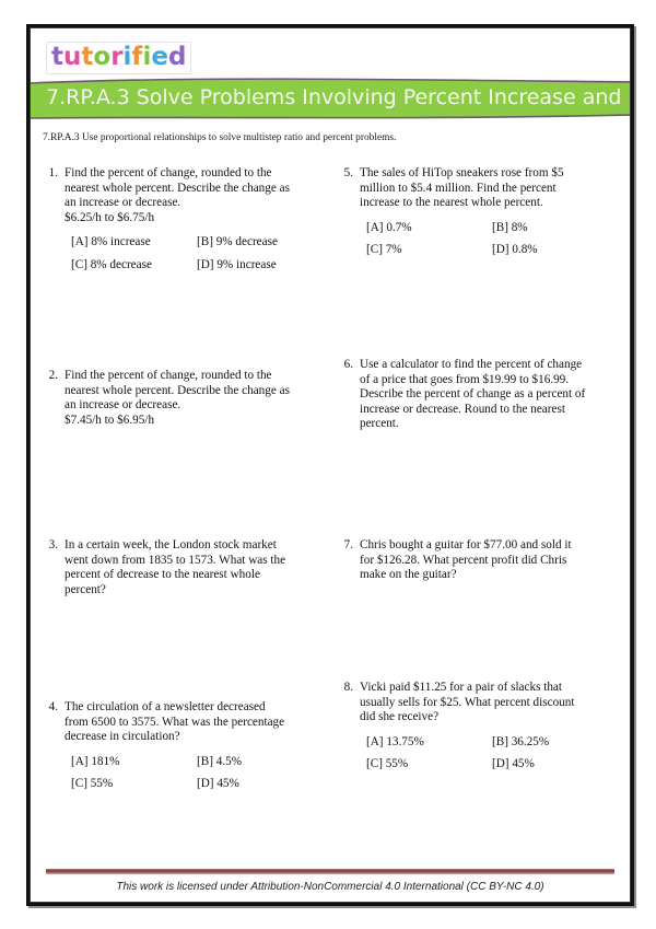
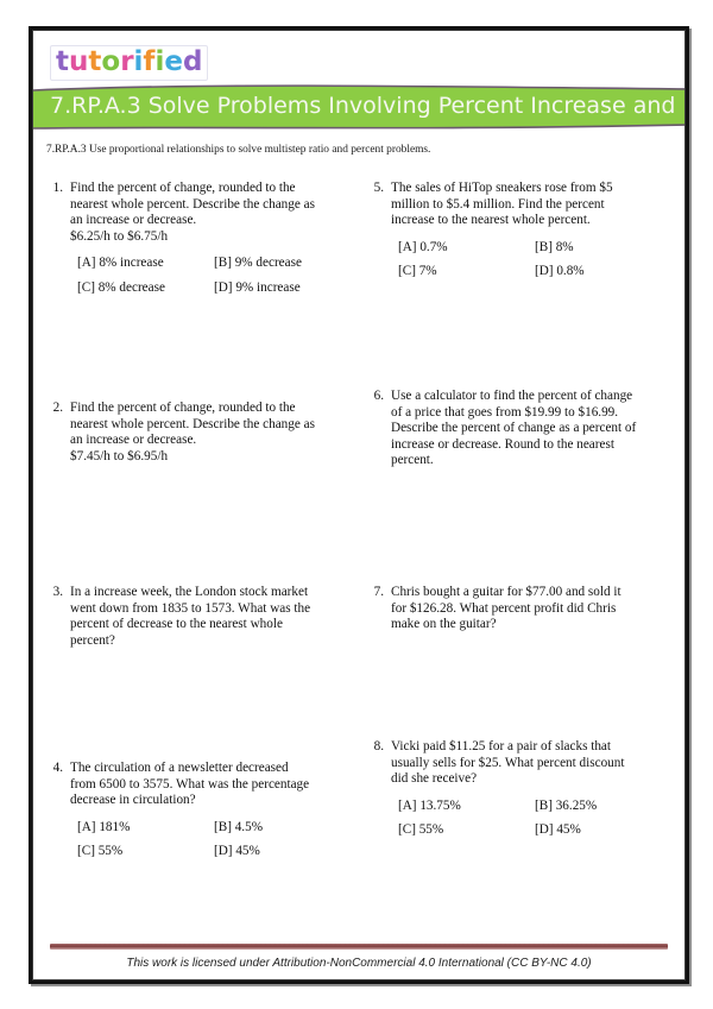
  tutorified
  7.RP.A.3 Solve Problems Involving Percent Increase and
  7.RP.A.3 Use proportional relationships to solve multistep ratio and percent problems.
  1.
  Find the percent of change, rounded to the
  nearest whole percent. Describe the change as
  an increase or decrease.
  $6.25/h to $6.75/h
  [A] 8% increase
  [B] 9% decrease
  [C] 8% decrease
  [D] 9% increase
  2.
  Find the percent of change, rounded to the
  nearest whole percent. Describe the change as
  an increase or decrease.
  $7.45/h to $6.95/h
  3.
- In a certain week, the London stock market
+ In a increase week, the London stock market
  went down from 1835 to 1573. What was the
  percent of decrease to the nearest whole
  percent?
  4.
  The circulation of a newsletter decreased
  from 6500 to 3575. What was the percentage
  decrease in circulation?
  [A] 181%
  [B] 4.5%
  [C] 55%
  [D] 45%
  5.
  The sales of HiTop sneakers rose from $5
  million to $5.4 million. Find the percent
  increase to the nearest whole percent.
  [A] 0.7%
  [B] 8%
  [C] 7%
  [D] 0.8%
  6.
  Use a calculator to find the percent of change
  of a price that goes from $19.99 to $16.99.
  Describe the percent of change as a percent of
  increase or decrease. Round to the nearest
  percent.
  7.
  Chris bought a guitar for $77.00 and sold it
  for $126.28. What percent profit did Chris
  make on the guitar?
  8.
  Vicki paid $11.25 for a pair of slacks that
  usually sells for $25. What percent discount
  did she receive?
  [A] 13.75%
  [B] 36.25%
  [C] 55%
  [D] 45%
  This work is licensed under Attribution-NonCommercial 4.0 International (CC BY-NC 4.0)
